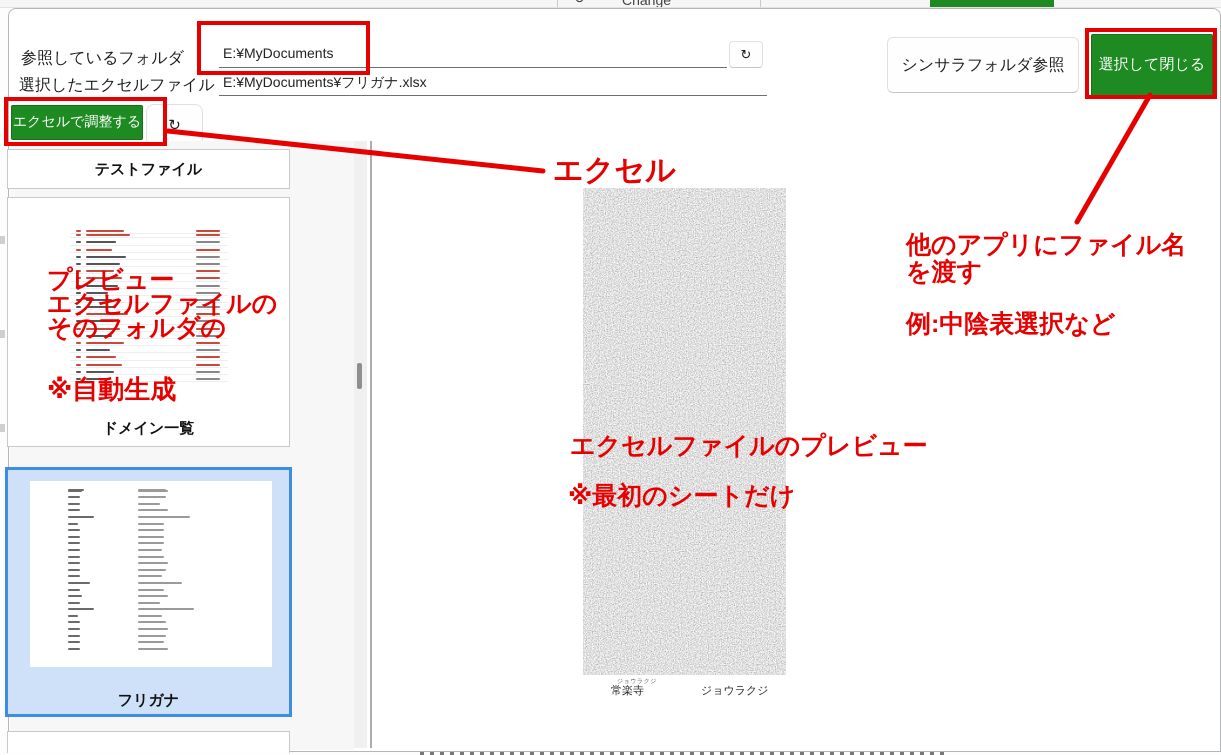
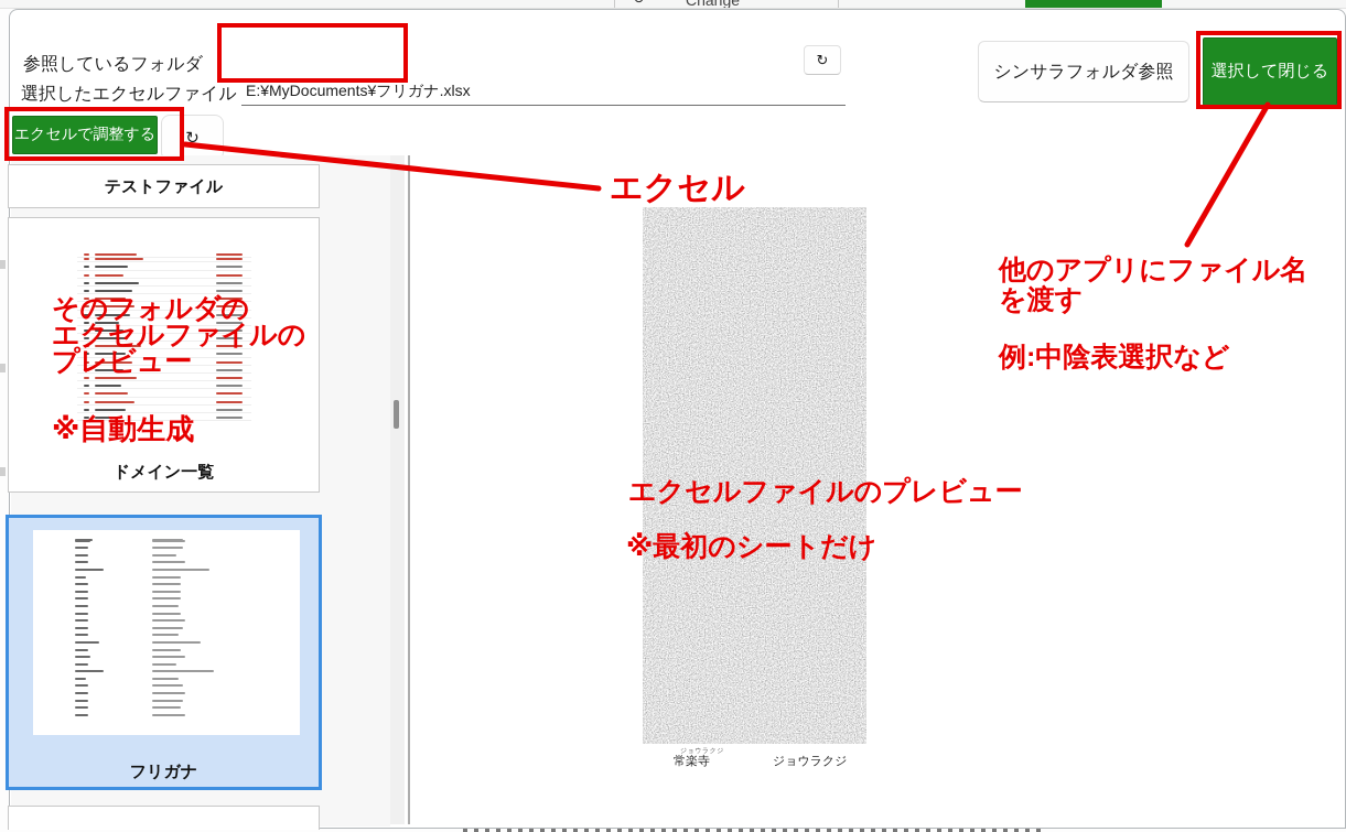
  Change
  参照しているフォルダ
- E:¥MyDocuments
  ↻
  シンサラフォルダ参照
  選択して閉じる
  選択したエクセルファイル
  E:¥MyDocuments¥フリガナ.xlsx
  ↻
  エクセルで調整する
  テストファイル
  ドメイン一覧
  フリガナ
  常楽寺
  ジョウラクジ
  エクセル
- プレビュー
+ そのフォルダの
  エクセルファイルの
- そのフォルダの
+ プレビュー
  ※自動生成
  他のアプリにファイル名
  を渡す
  例:中陰表選択など
  エクセルファイルのプレビュー
  ※最初のシートだけ
